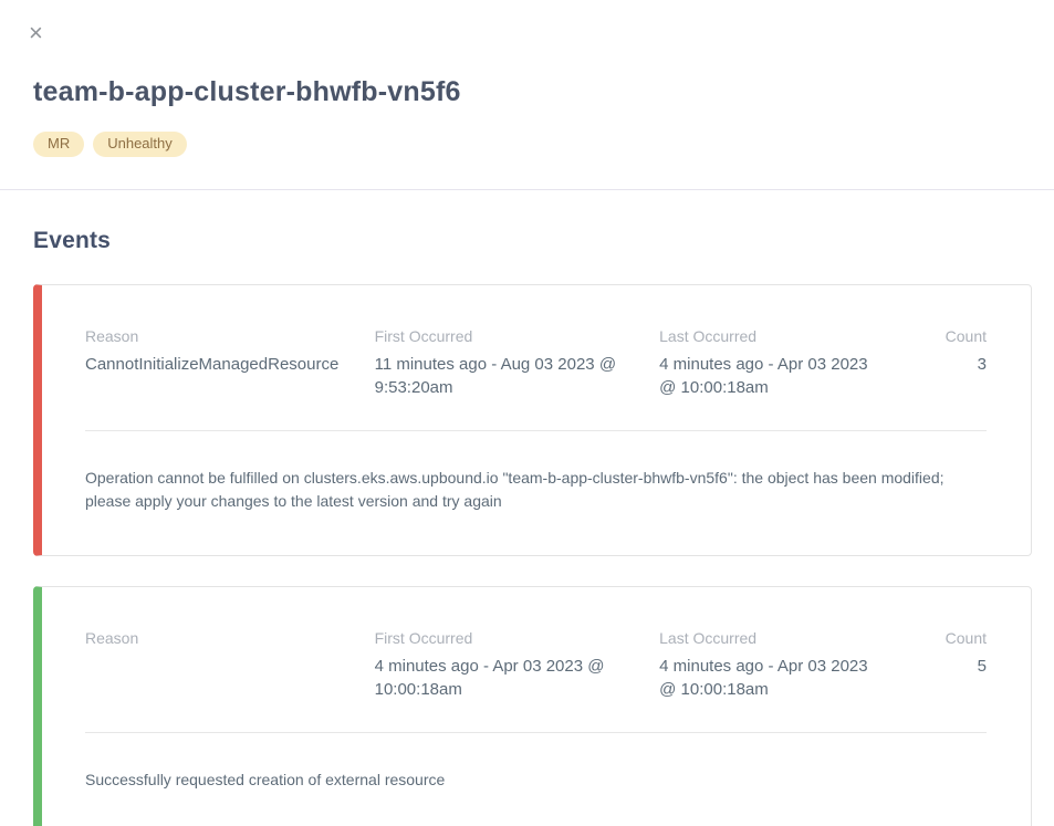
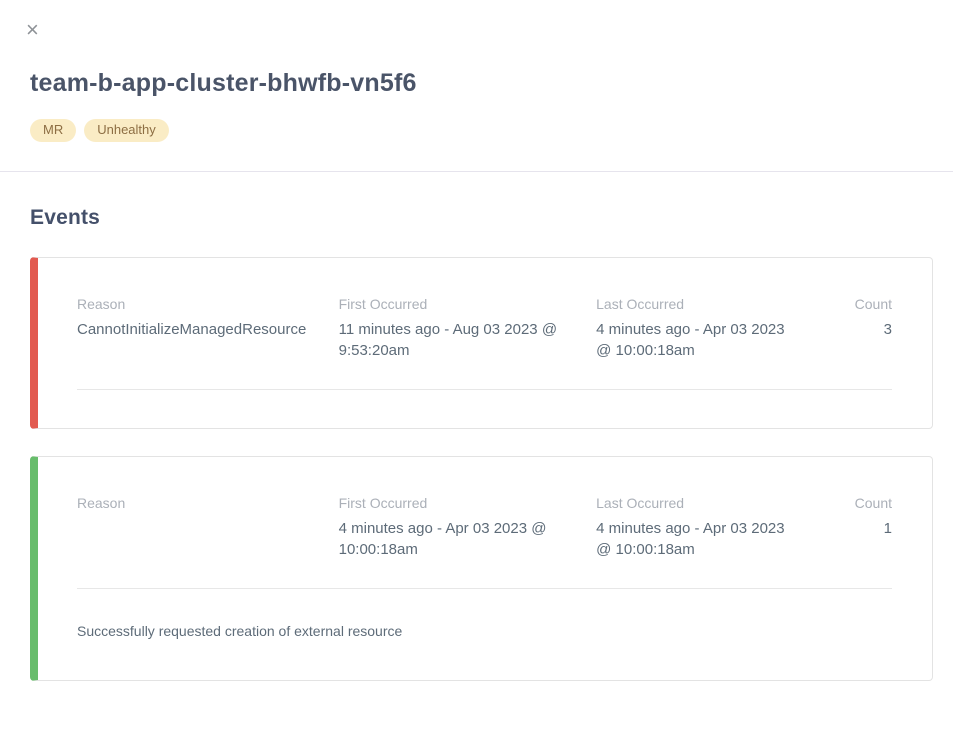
  ×
  team-b-app-cluster-bhwfb-vn5f6
  MR
  Unhealthy
  Events
  Reason
  CannotInitializeManagedResource
  First Occurred
  11 minutes ago - Aug 03 2023 @ 9:53:20am
  Last Occurred
  4 minutes ago - Apr 03 2023 @ 10:00:18am
  Count
  3
- Operation cannot be fulfilled on clusters.eks.aws.upbound.io "team-b-app-cluster-bhwfb-vn5f6": the object has been modified; please apply your changes to the latest version and try again
  Reason
  First Occurred
  4 minutes ago - Apr 03 2023 @ 10:00:18am
  Last Occurred
  4 minutes ago - Apr 03 2023 @ 10:00:18am
  Count
- 5
+ 1
  Successfully requested creation of external resource
